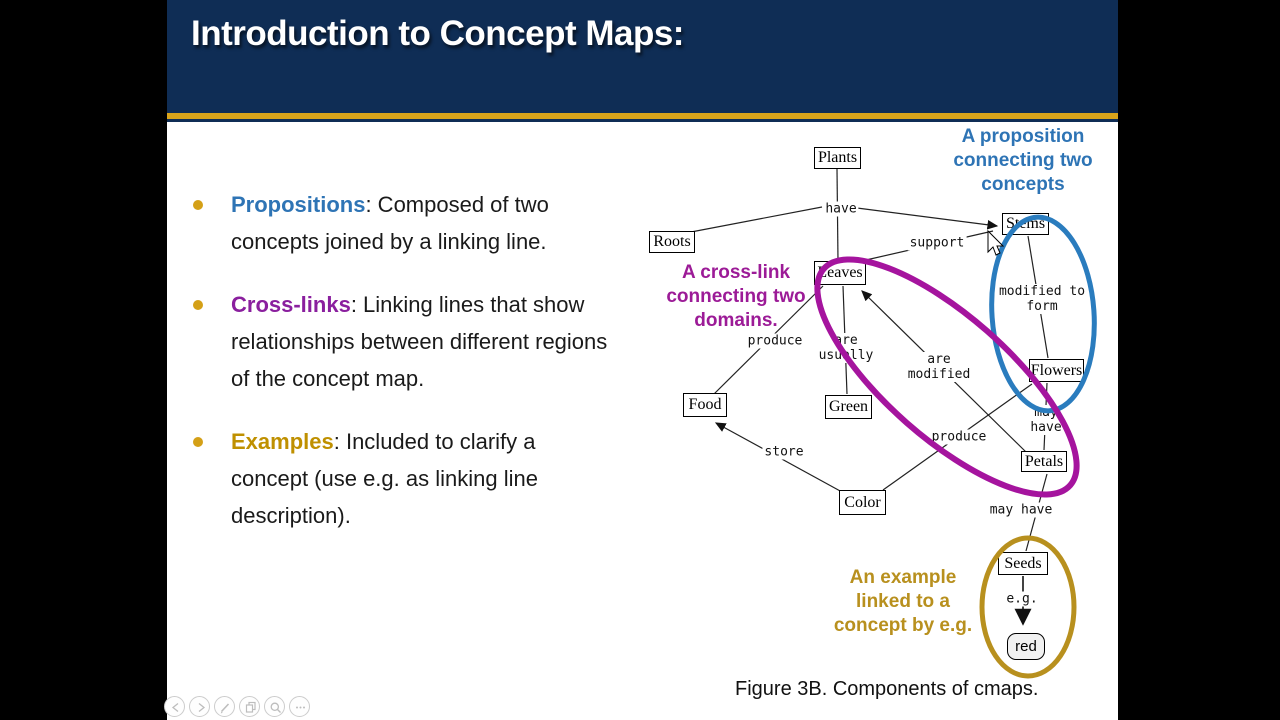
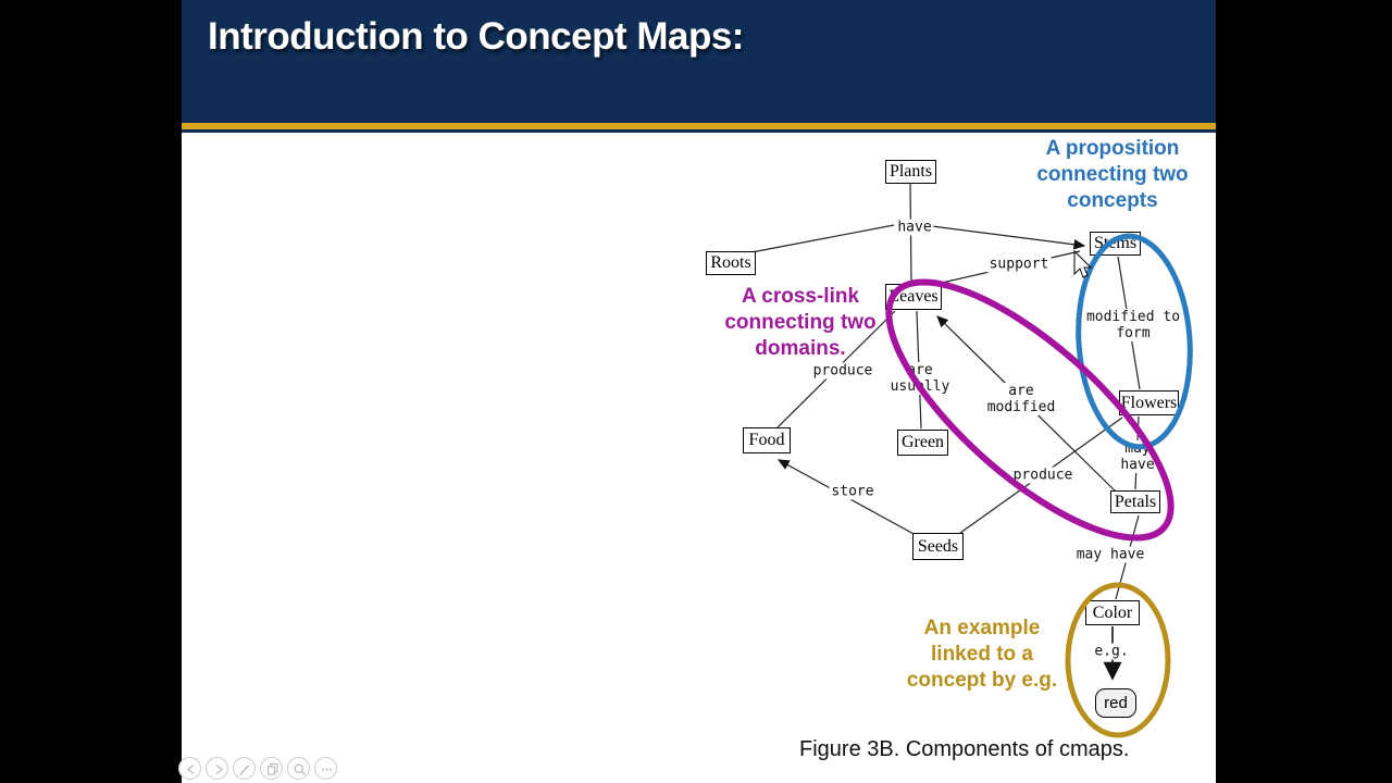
  Introduction to Concept Maps:
- Propositions: Composed of two concepts joined by a linking line.
- Cross-links: Linking lines that show relationships between different regions of the concept map.
- Examples: Included to clarify a concept (use e.g. as linking line description).
  have
  support
  produce
  usully
  are
  modified
  modified to
  form
  have
  produce
  store
  may have
  e.g.
  Plants
  Roots
  eaves
  Food
  Green
- Color
+ Seeds
  Flowers
  Petals
- Seeds
+ Color
  red
  A proposition
  connecting two
  concepts
  A cross-link
  connecting two
  domains.
  An example
  linked to a
  concept by e.g.
  Figure 3B. Components of cmaps.
